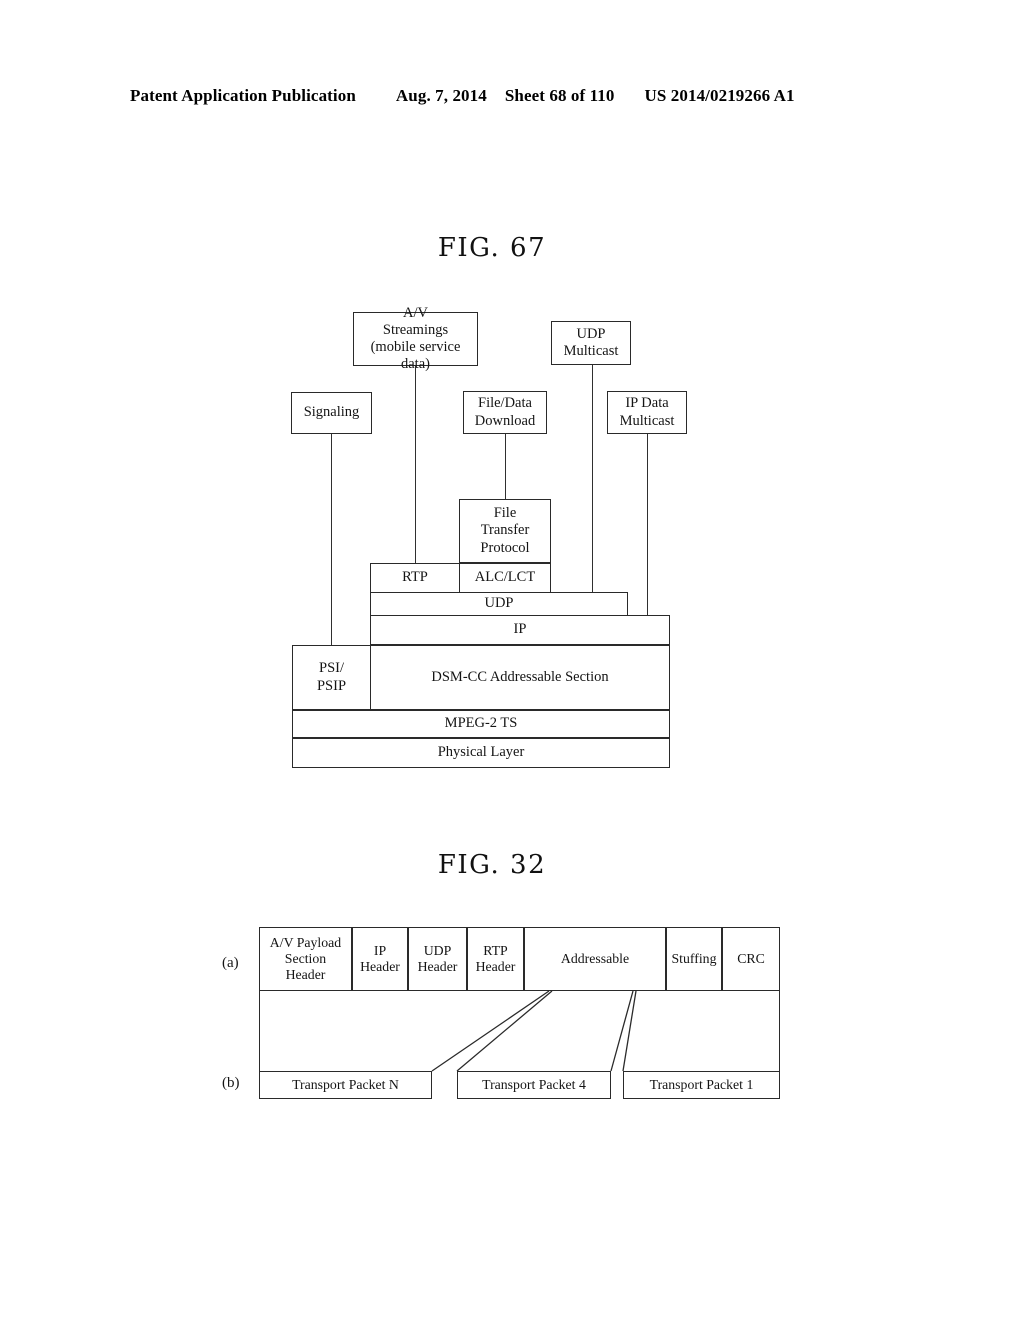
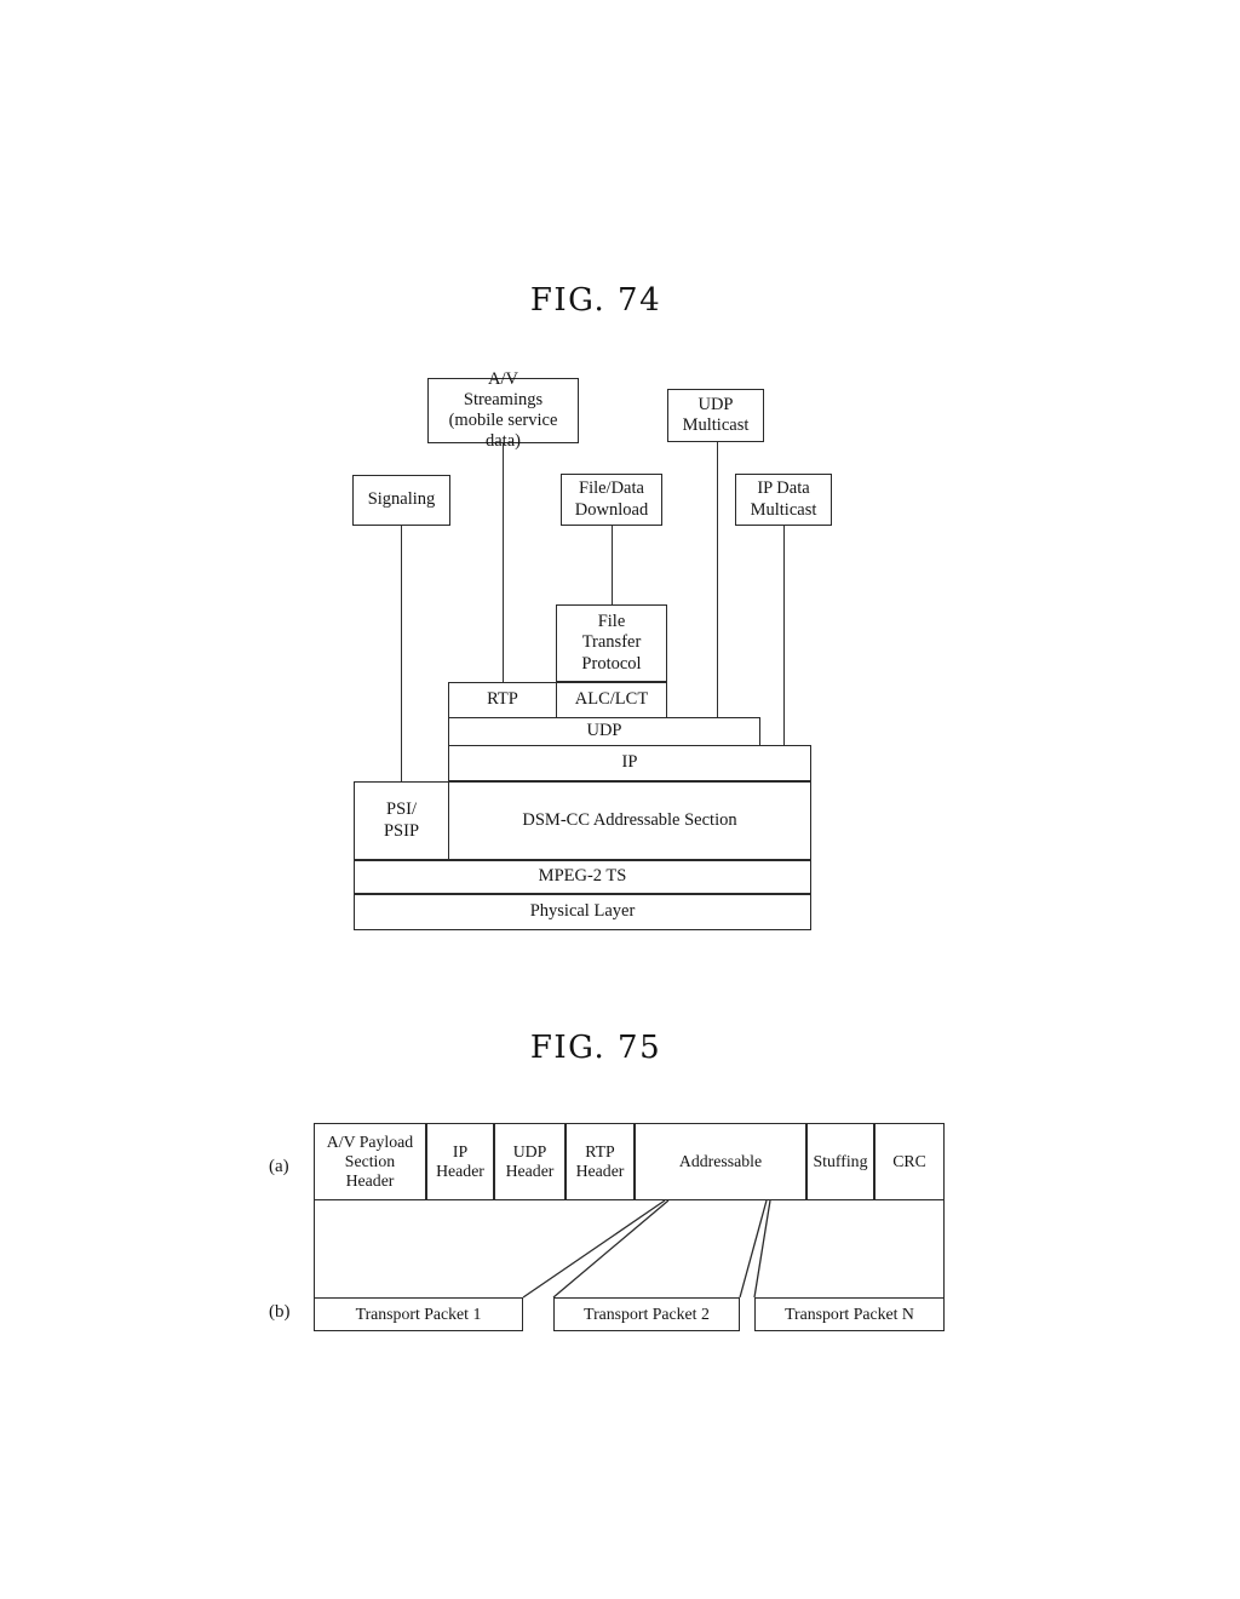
- Patent Application Publication
- Aug. 7, 2014
- Sheet 68 of 110
- US 2014/0219266 A1
- FIG. 67
+ FIG. 74
  A/V
  Streamings
  (mobile service data)
  UDP
  Multicast
  Signaling
  File/Data
  Download
  IP Data
  Multicast
  File
  Transfer
  Protocol
  RTP
  ALC/LCT
  UDP
  IP
  PSI/
  PSIP
  DSM-CC Addressable Section
  MPEG-2 TS
  Physical Layer
- FIG. 32
+ FIG. 75
  (a)
  (b)
  A/V Payload
  Section
  Header
  IP
  Header
  UDP
  Header
  RTP
  Header
  Addressable
  Stuffing
  CRC
- Transport Packet N
+ Transport Packet 1
- Transport Packet 4
+ Transport Packet 2
- Transport Packet 1
+ Transport Packet N
